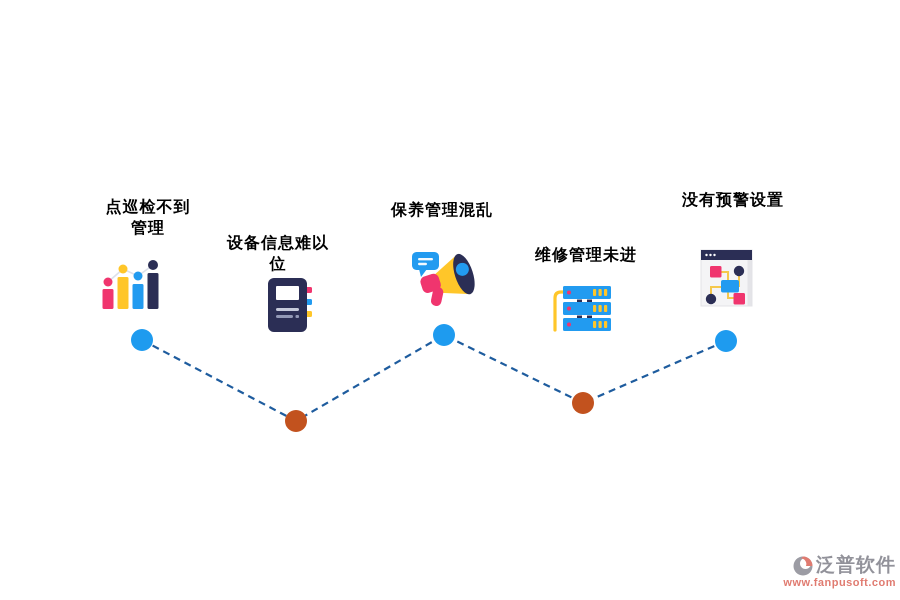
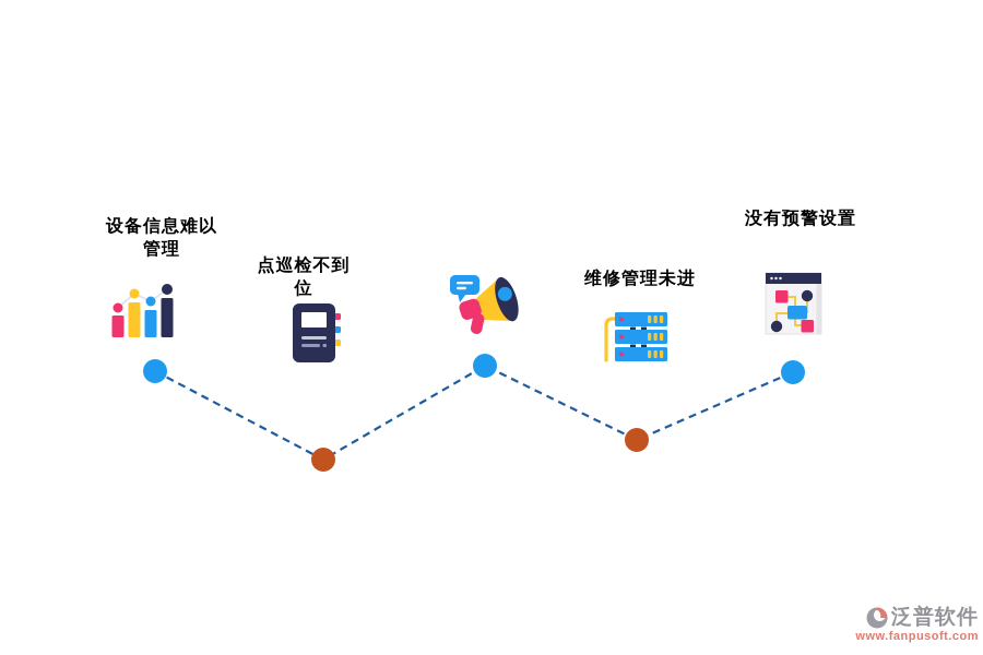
- 点巡检不到
+ 设备信息难以
  管理
- 设备信息难以
+ 点巡检不到
  位
- 保养管理混乱
  维修管理未进
  没有预警设置
  泛普软件
  www.fanpusoft.com
